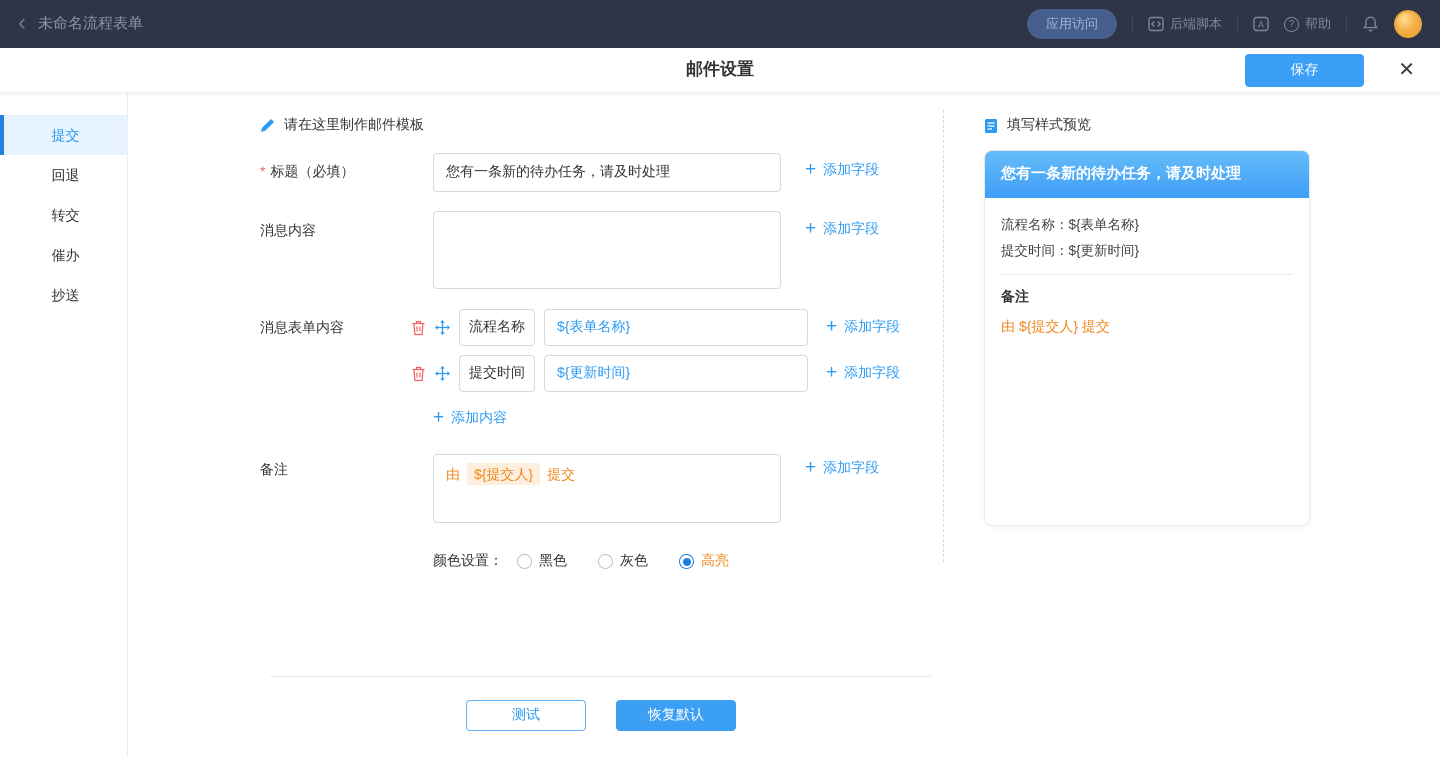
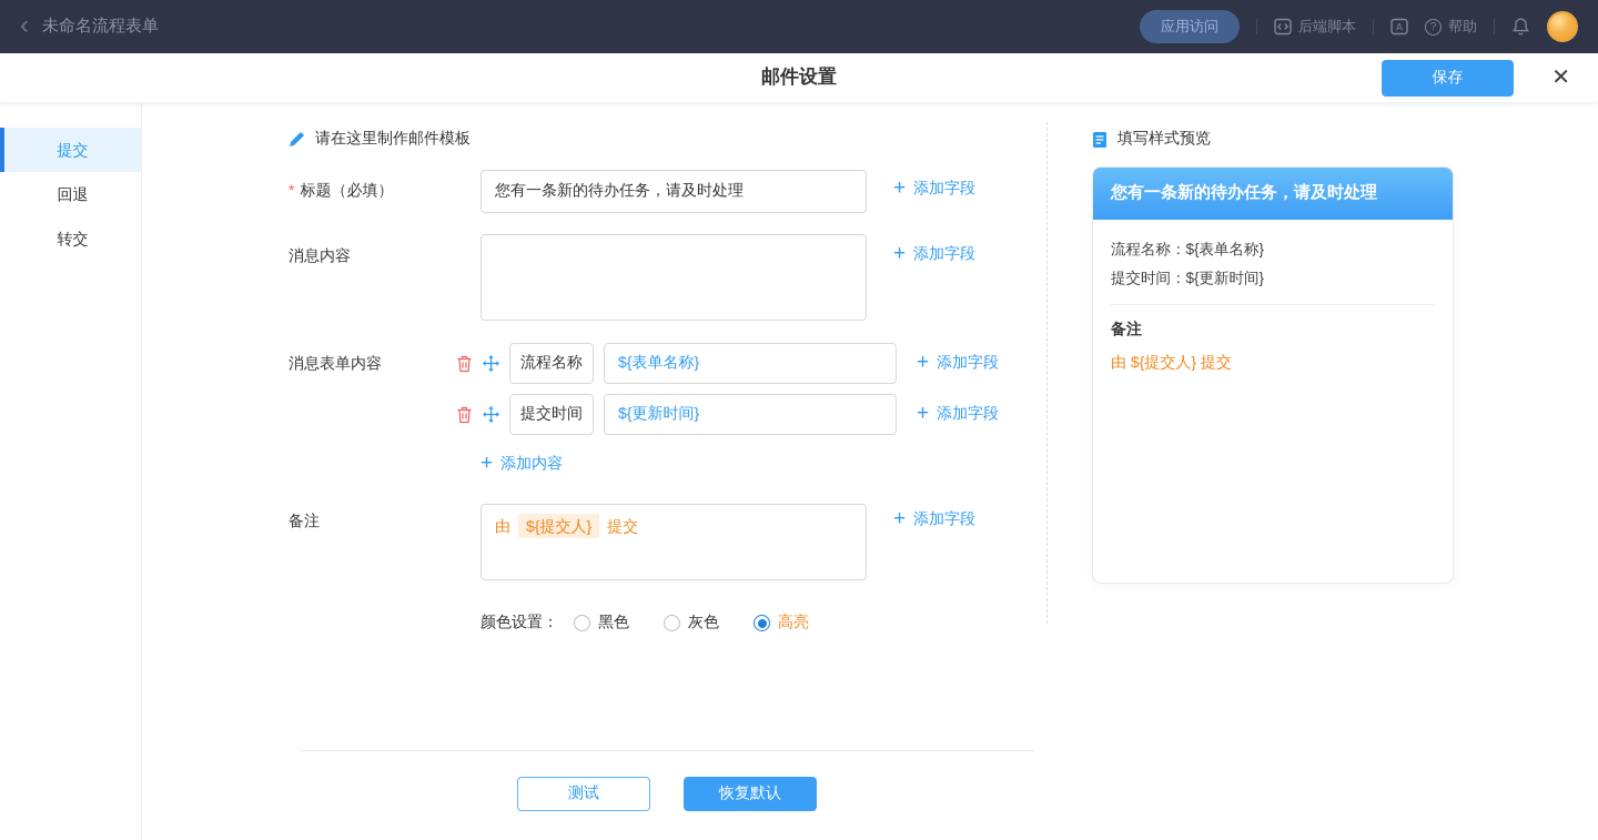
  ‹
  未命名流程表单
  应用访问
  后端脚本
  A
  ?
  帮助
  邮件设置
  保存
  ✕
  提交
  回退
  转交
- 催办
- 抄送
  请在这里制作邮件模板
  * 标题（必填）
  您有一条新的待办任务，请及时处理
  +
  添加字段
  消息内容
  +
  添加字段
  消息表单内容
  流程名称
  ${表单名称}
  +
  添加字段
  提交时间
  ${更新时间}
  +
  添加字段
  +
  添加内容
  备注
  由 ${提交人} 提交
  +
  添加字段
  颜色设置：
  黑色
  灰色
  高亮
  测试
  恢复默认
  填写样式预览
  您有一条新的待办任务，请及时处理
  流程名称：${表单名称}
  提交时间：${更新时间}
  备注
  由 ${提交人} 提交
